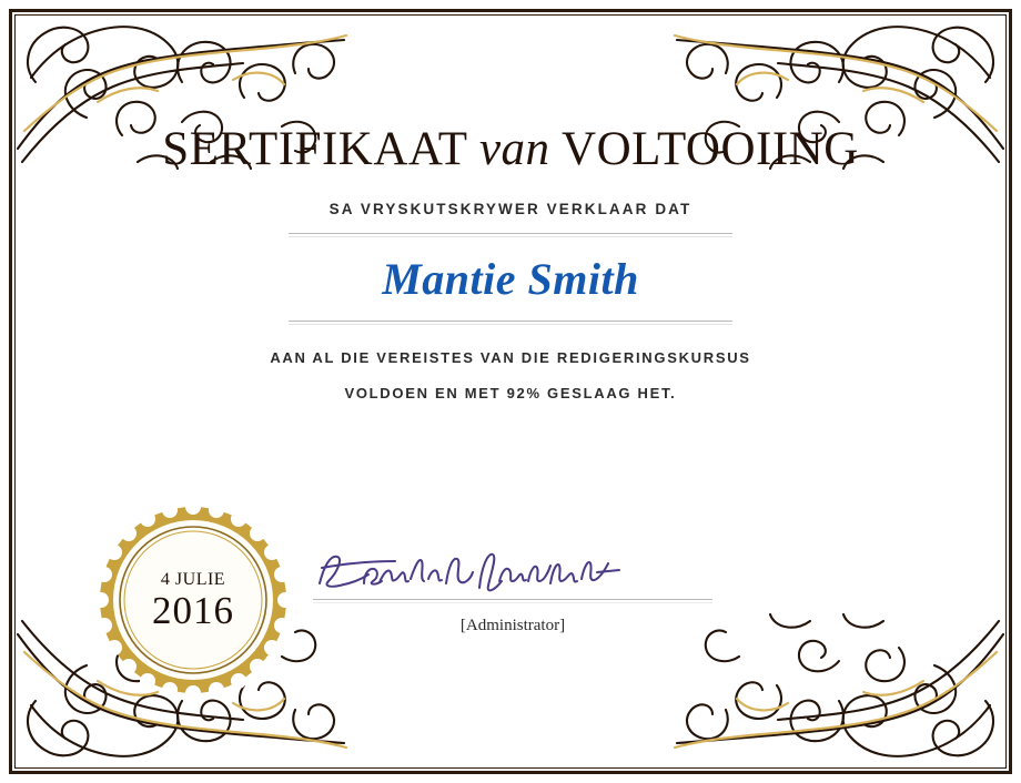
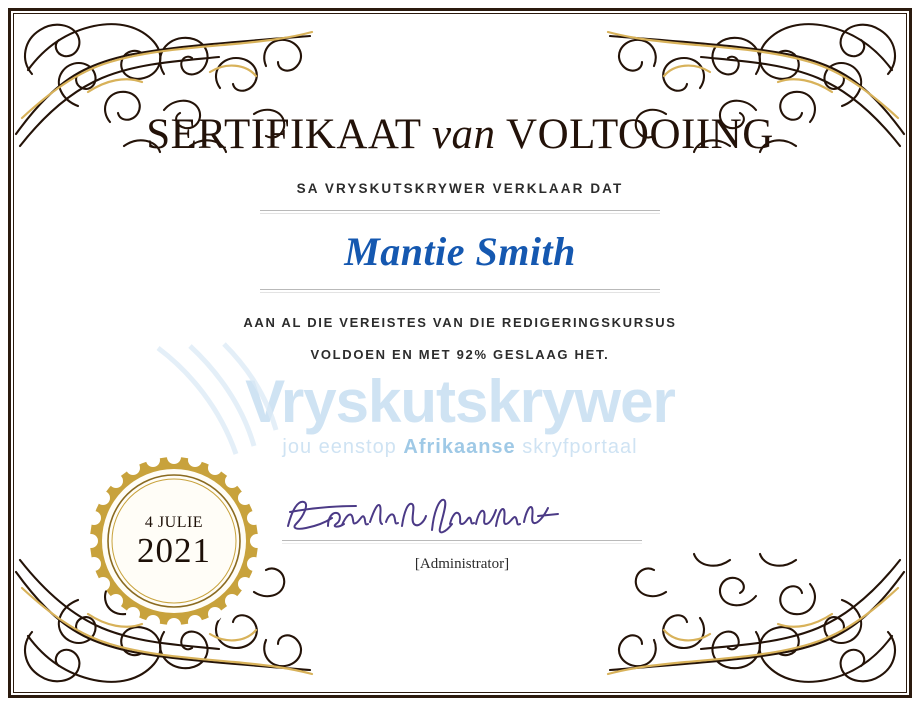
+ Vryskutskrywer
+ jou eenstop Afrikaanse skryfportaal
  SERTIFIKAAT van VOLTOOIING
  SA VRYSKUTSKRYWER VERKLAAR DAT
  Mantie Smith
  AAN AL DIE VEREISTES VAN DIE REDIGERINGSKURSUS
  VOLDOEN EN MET 92% GESLAAG HET.
  4 JULIE
- 2016
+ 2021
  [Administrator]
